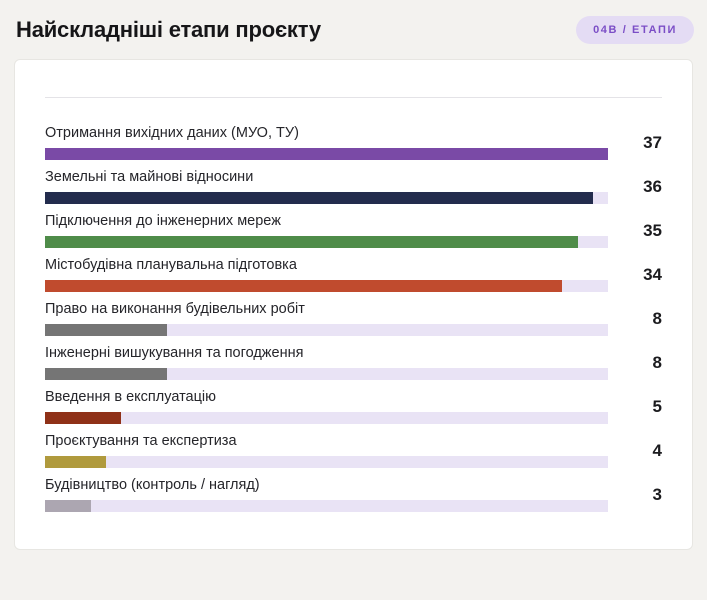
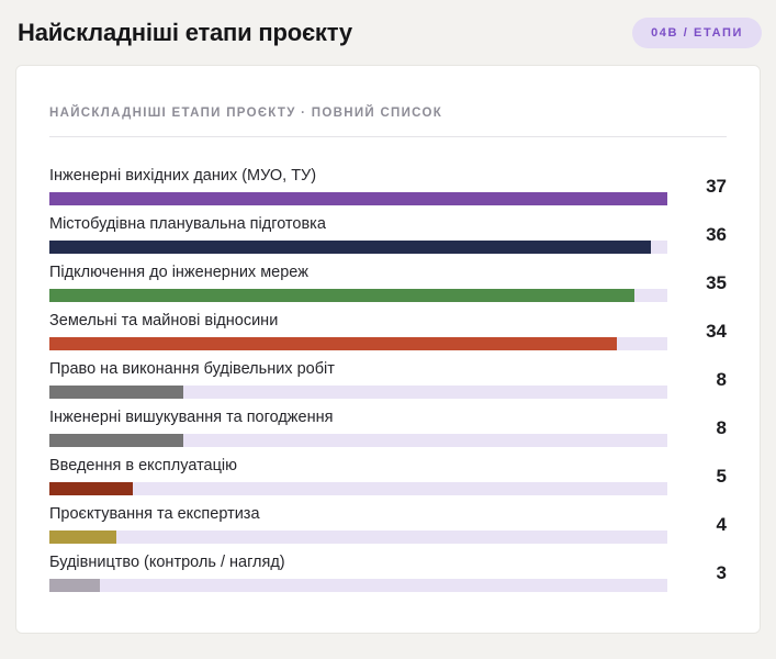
  Найскладніші етапи проєкту
  04B / ЕТАПИ
+ НАЙСКЛАДНІШІ ЕТАПИ ПРОЄКТУ · ПОВНИЙ СПИСОК
- Отримання вихідних даних (МУО, ТУ)
+ Інженерні вихідних даних (МУО, ТУ)
  37
- Земельні та майнові відносини
+ Містобудівна планувальна підготовка
  36
  Підключення до інженерних мереж
  35
- Містобудівна планувальна підготовка
+ Земельні та майнові відносини
  34
  Право на виконання будівельних робіт
  8
  Інженерні вишукування та погодження
  8
  Введення в експлуатацію
  5
  Проєктування та експертиза
  4
  Будівництво (контроль / нагляд)
  3
